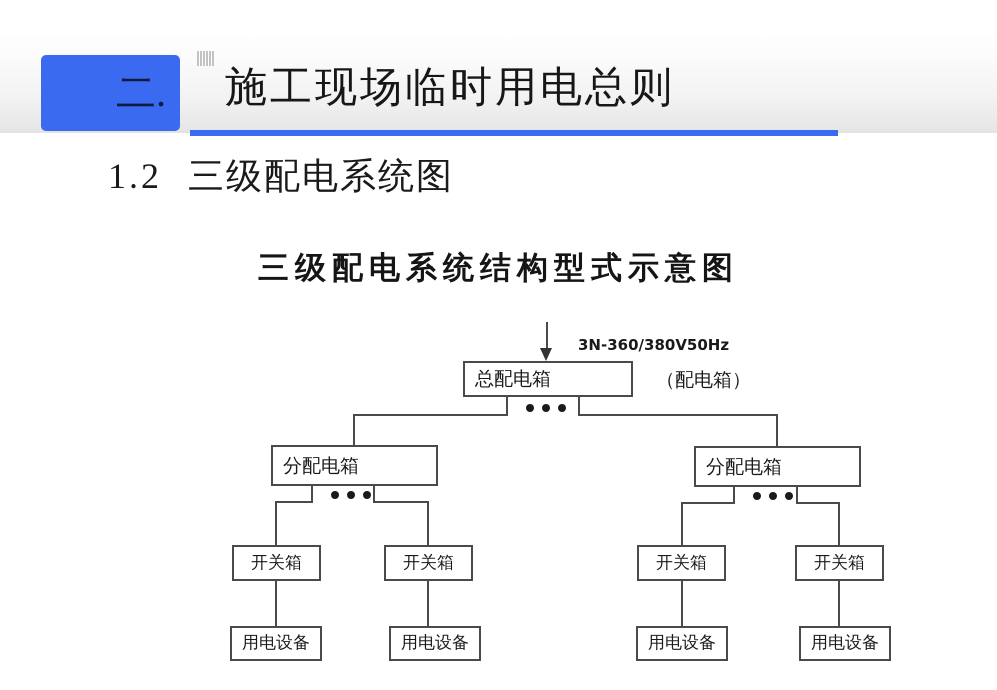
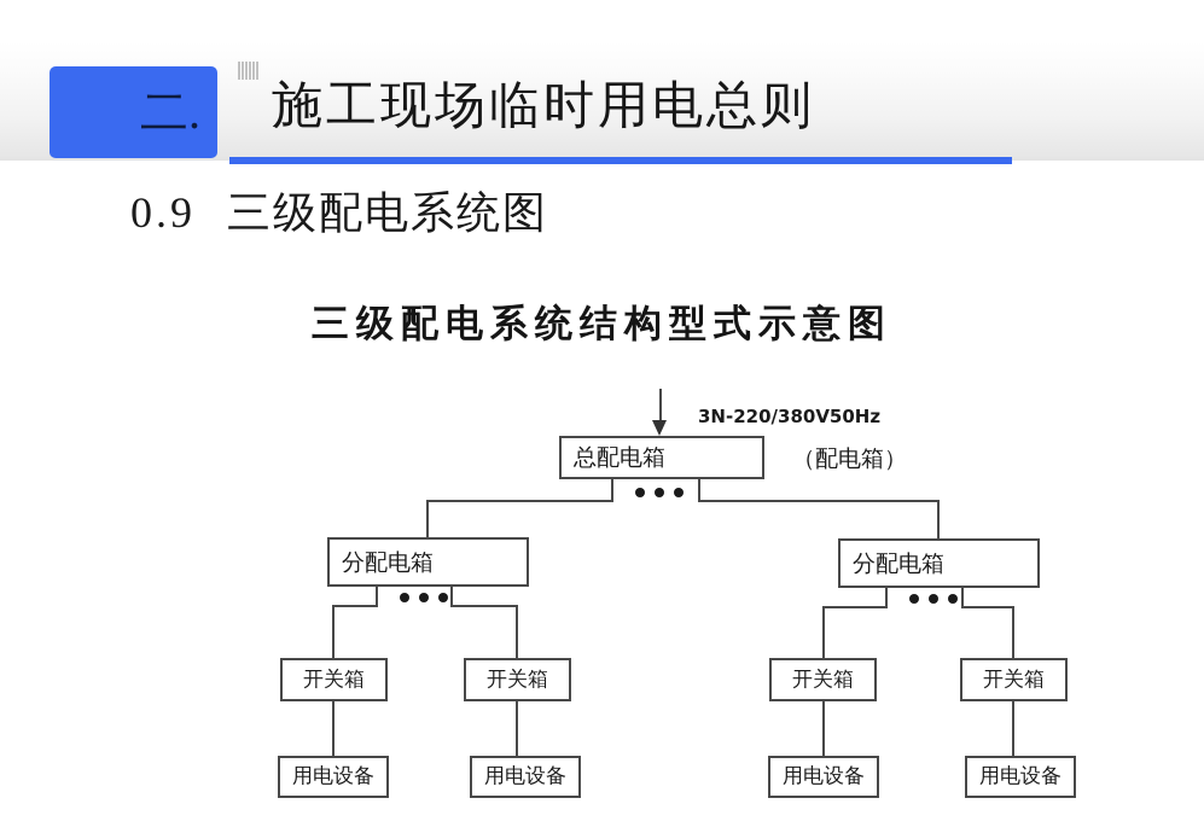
  二.
  施工现场临时用电总则
- 1.2 三级配电系统图
+ 0.9 三级配电系统图
  三级配电系统结构型式示意图
- 3N-360/380V50Hz
+ 3N-220/380V50Hz
  （配电箱）
  总配电箱
  分配电箱
  分配电箱
  开关箱
  开关箱
  开关箱
  开关箱
  用电设备
  用电设备
  用电设备
  用电设备
